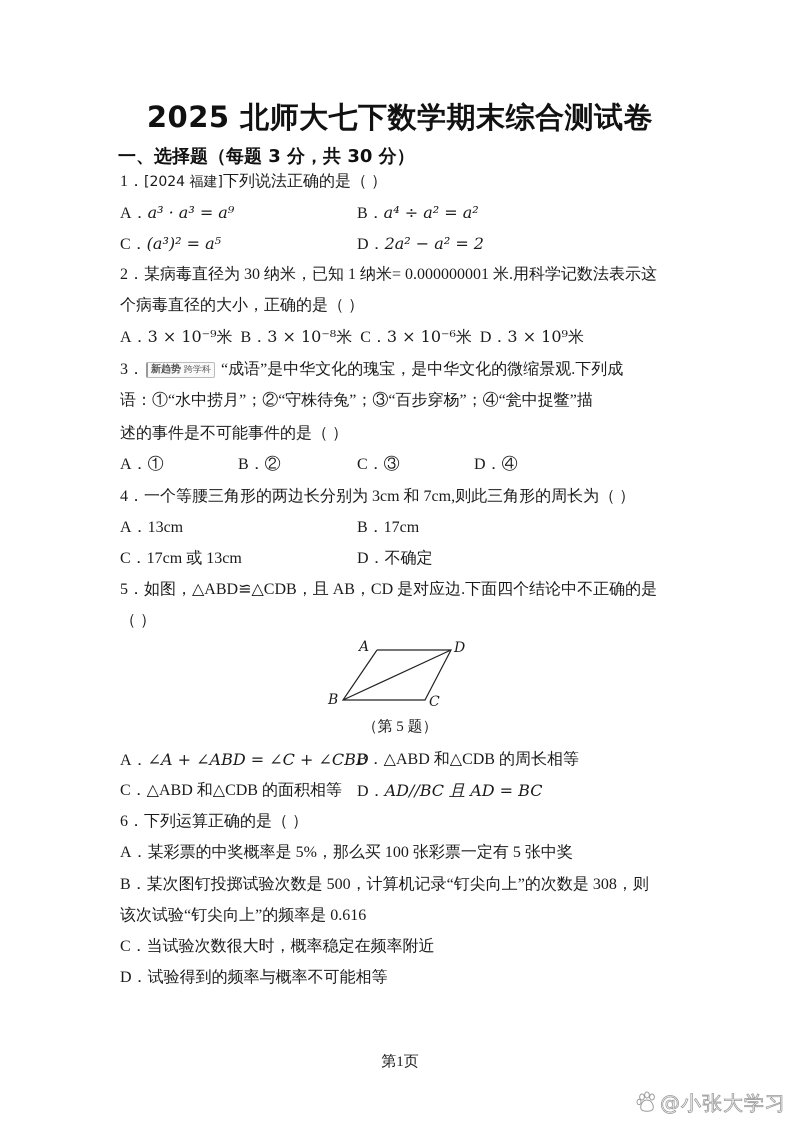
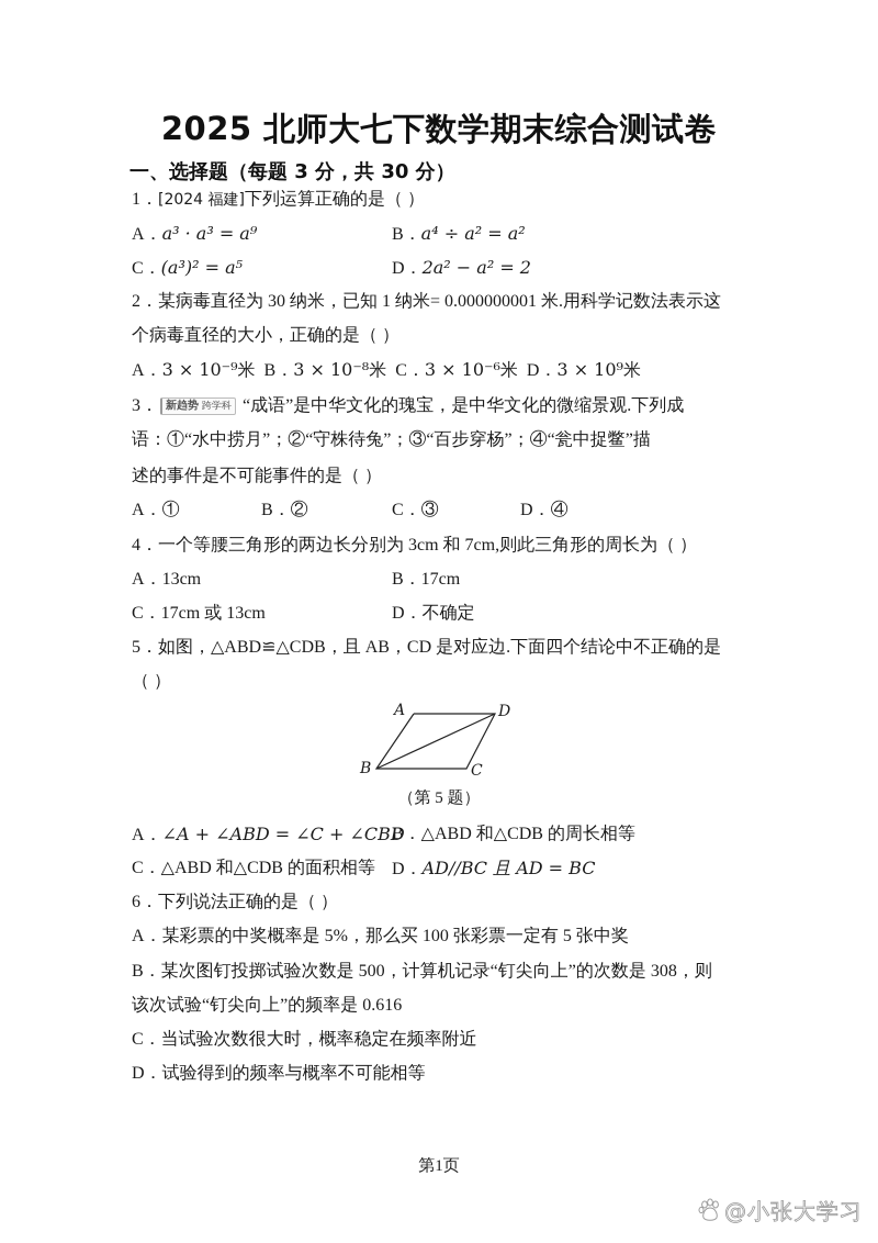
  2025 北师大七下数学期末综合测试卷
  一、选择题（每题 3 分，共 30 分）
- 1．[2024 福建]下列说法正确的是（ ）
+ 1．[2024 福建]下列运算正确的是（ ）
  A．a³ · a³ = a⁹
  B．a⁴ ÷ a² = a²
  C．(a³)² = a⁵
  D．2a² − a² = 2
  2．某病毒直径为 30 纳米，已知 1 纳米= 0.000000001 米.用科学记数法表示这
  个病毒直径的大小，正确的是（ ）
  A．3 × 10⁻⁹米 B．3 × 10⁻⁸米 C．3 × 10⁻⁶米 D．3 × 10⁹米
  3． 新趋势 跨学科 “成语”是中华文化的瑰宝，是中华文化的微缩景观.下列成
  语：①“水中捞月”；②“守株待兔”；③“百步穿杨”；④“瓮中捉鳖”描
  述的事件是不可能事件的是（ ）
  A．①
  B．②
  C．③
  D．④
  4．一个等腰三角形的两边长分别为 3cm 和 7cm,则此三角形的周长为（ ）
  A．13cm
  B．17cm
  C．17cm 或 13cm
  D．不确定
  5．如图，△ABD≌△CDB，且 AB，CD 是对应边.下面四个结论中不正确的是
  （ ）
  A
  D
  B
  C
  （第 5 题）
  A．∠A + ∠ABD = ∠C + ∠CBD
  B．△ABD 和△CDB 的周长相等
  C．△ABD 和△CDB 的面积相等
  D．AD//BC 且 AD = BC
- 6．下列运算正确的是（ ）
+ 6．下列说法正确的是（ ）
  A．某彩票的中奖概率是 5%，那么买 100 张彩票一定有 5 张中奖
  B．某次图钉投掷试验次数是 500，计算机记录“钉尖向上”的次数是 308，则
  该次试验“钉尖向上”的频率是 0.616
  C．当试验次数很大时，概率稳定在频率附近
  D．试验得到的频率与概率不可能相等
  第1页
  @小张大学习
